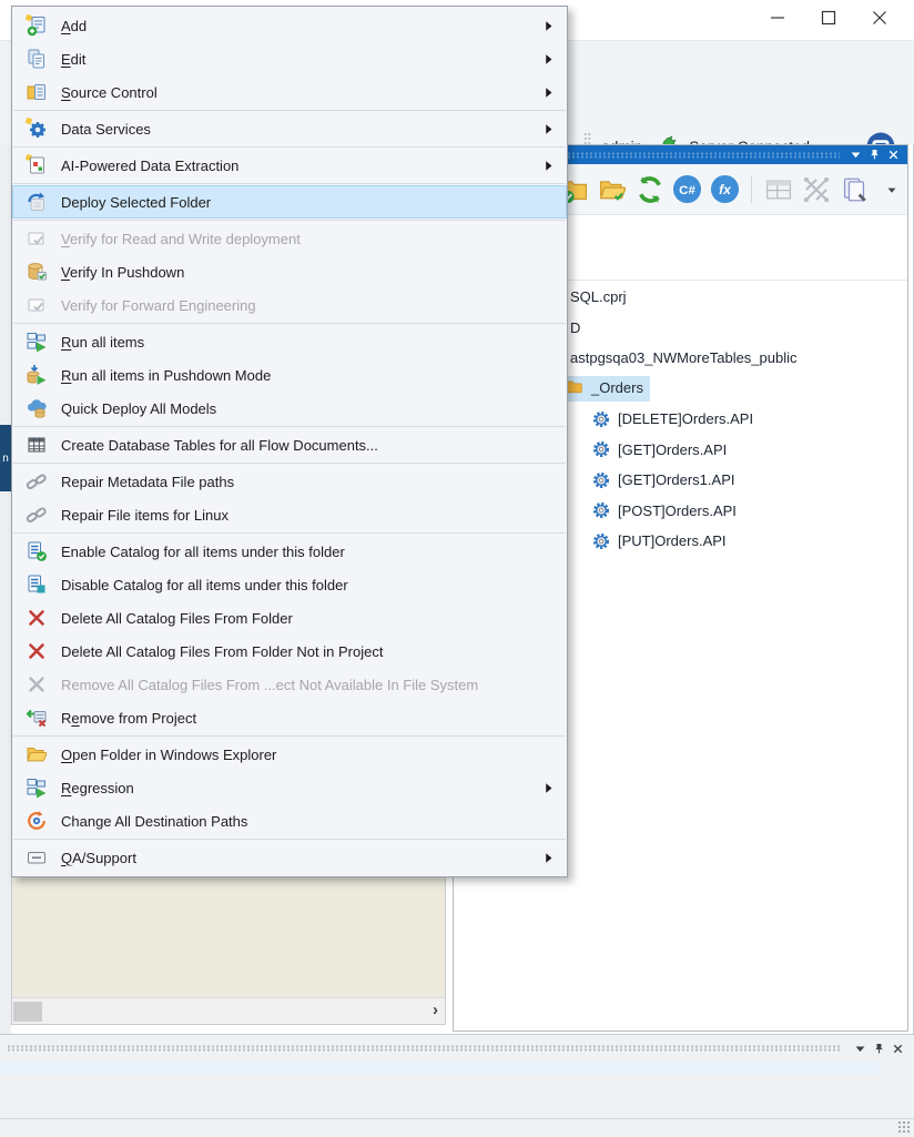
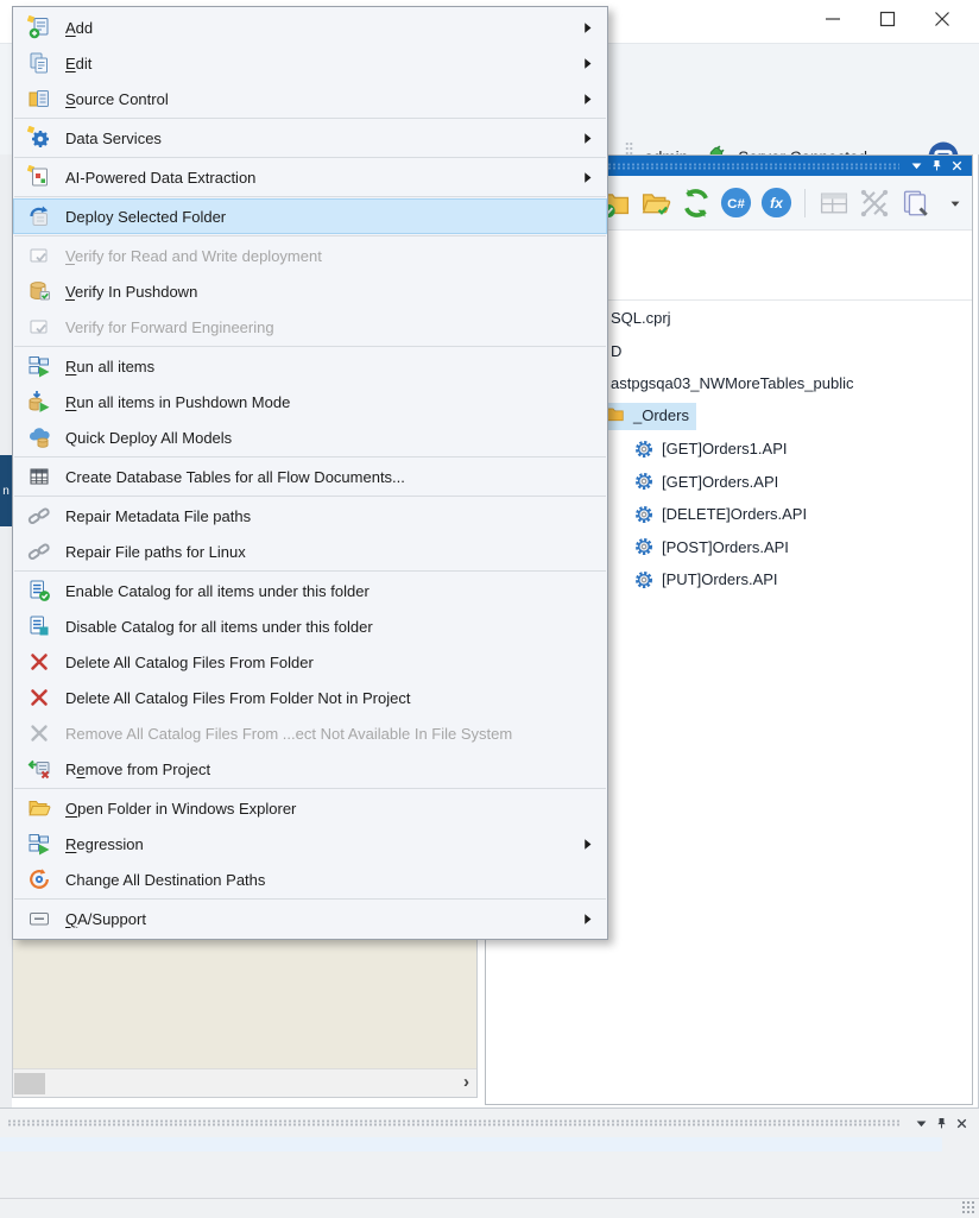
  n
  ›
  C#
  fx
  SQL.cprj
  D
  astpgsqa03_NWMoreTables_public
  _Orders
- [DELETE]Orders.API
+ [GET]Orders1.API
  [GET]Orders.API
- [GET]Orders1.API
+ [DELETE]Orders.API
  [POST]Orders.API
  [PUT]Orders.API
  Add
  Edit
  Source Control
  Data Services
  AI-Powered Data Extraction
  Deploy Selected Folder
  Verify for Read and Write deployment
  Verify In Pushdown
  Verify for Forward Engineering
  Run all items
  Run all items in Pushdown Mode
  Quick Deploy All Models
  Create Database Tables for all Flow Documents...
  Repair Metadata File paths
- Repair File items for Linux
+ Repair File paths for Linux
  Enable Catalog for all items under this folder
  Disable Catalog for all items under this folder
  Delete All Catalog Files From Folder
  Delete All Catalog Files From Folder Not in Project
  Remove All Catalog Files From ...ect Not Available In File System
  Remove from Project
  Open Folder in Windows Explorer
  Regression
  Change All Destination Paths
  QA/Support
